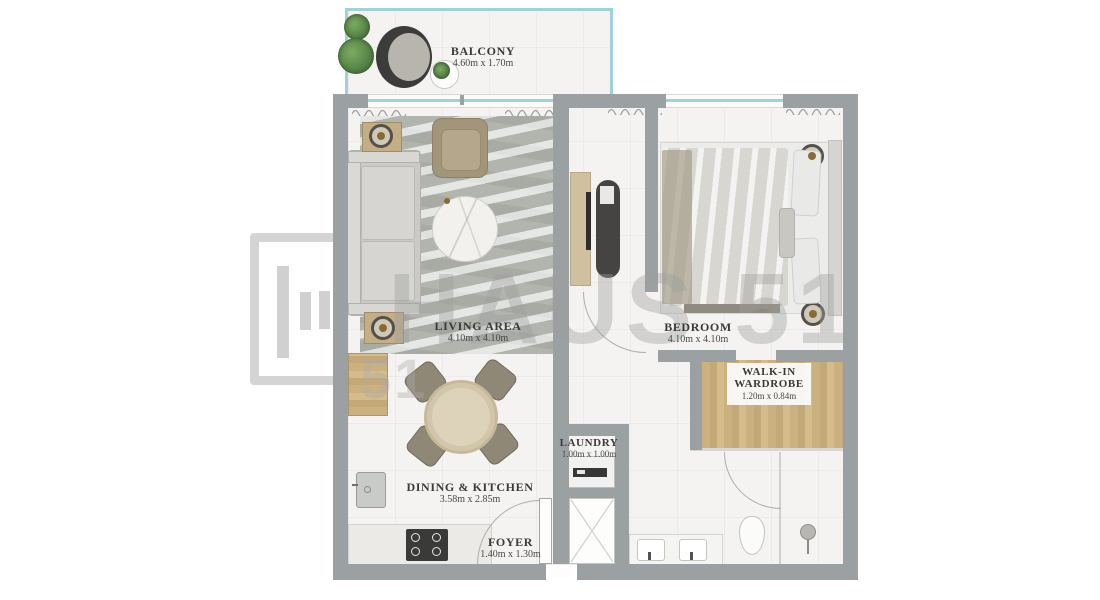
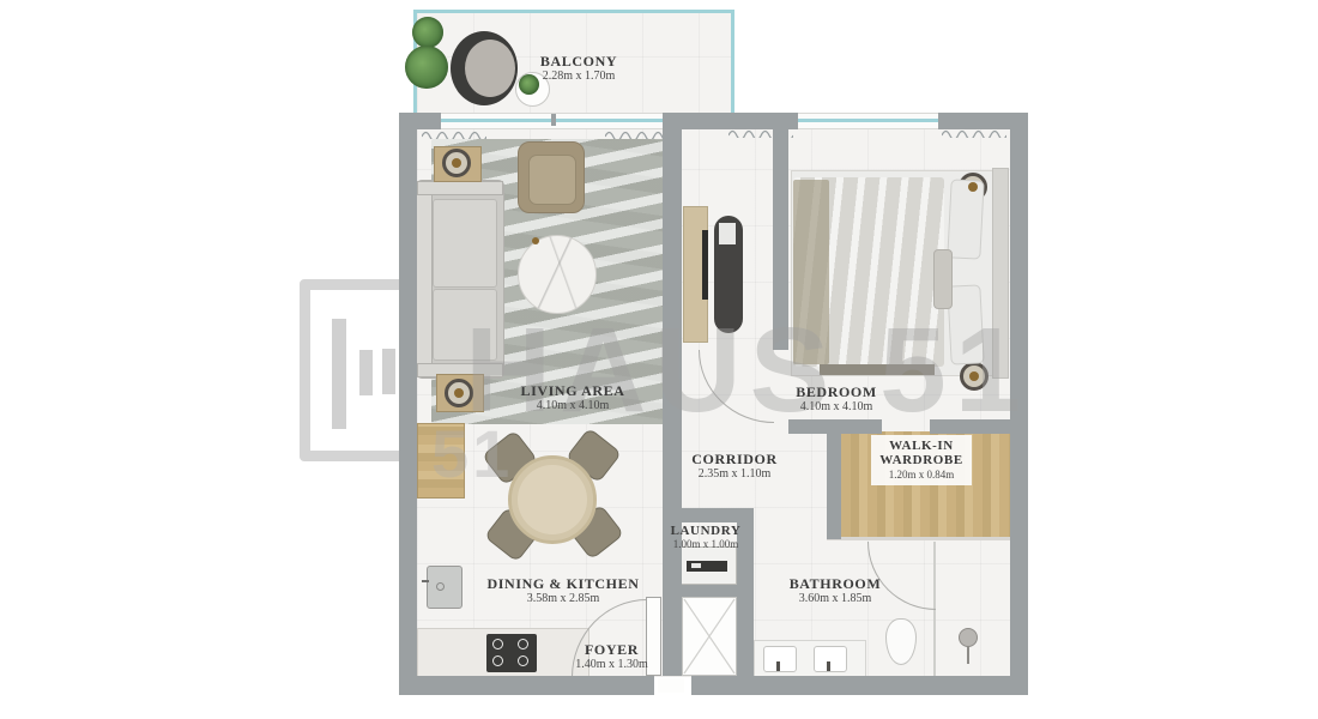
  HAUS 51
  51
  BALCONY
- 4.60m x 1.70m
+ 2.28m x 1.70m
  LIVING AREA
  4.10m x 4.10m
  BEDROOM
  4.10m x 4.10m
+ CORRIDOR
+ 2.35m x 1.10m
  WALK-IN WARDROBE
  1.20m x 0.84m
  LAUNDRY
  1.00m x 1.00m
  DINING & KITCHEN
  3.58m x 2.85m
+ BATHROOM
+ 3.60m x 1.85m
  FOYER
  1.40m x 1.30m
